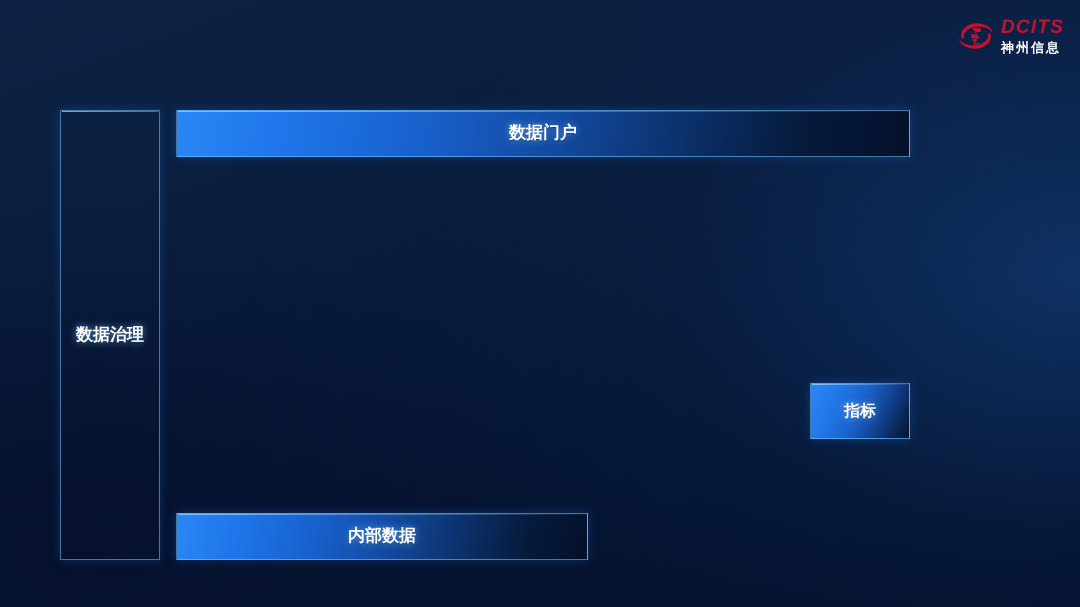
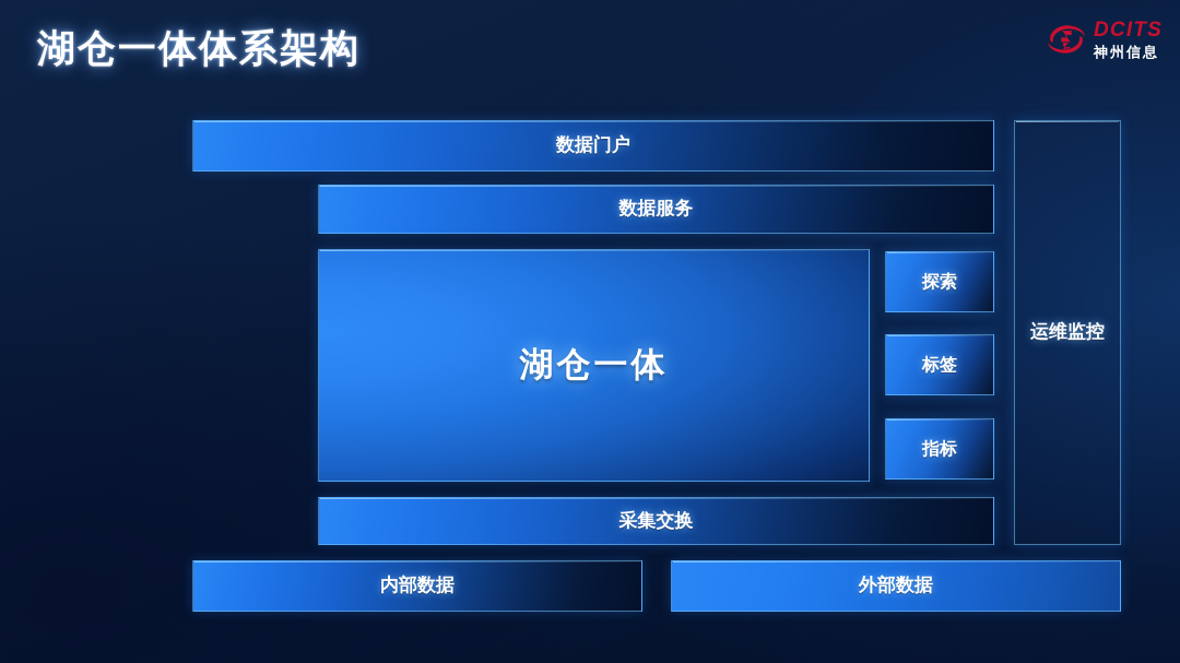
+ 湖仓一体体系架构
  DCITS
  神州信息
- 数据治理
  数据门户
+ 数据服务
+ 湖仓一体
+ 探索
+ 标签
  指标
+ 采集交换
+ 运维监控
  内部数据
+ 外部数据
